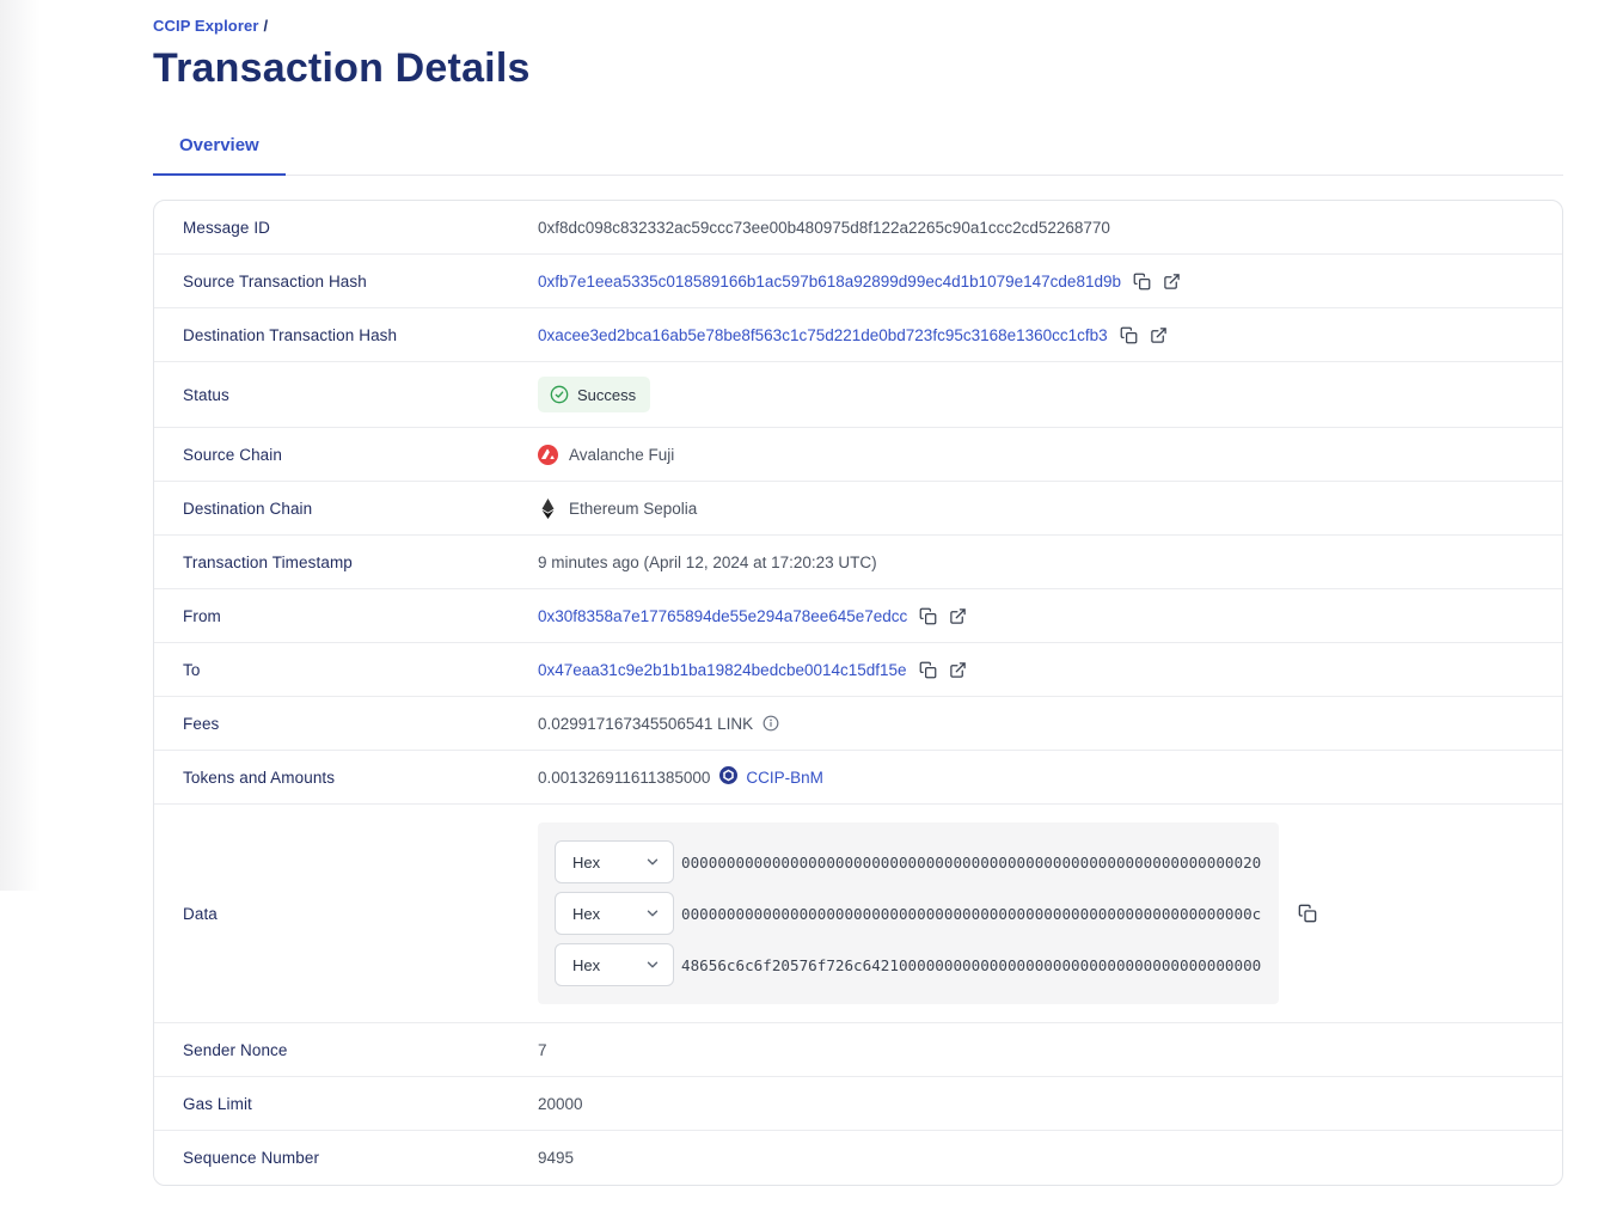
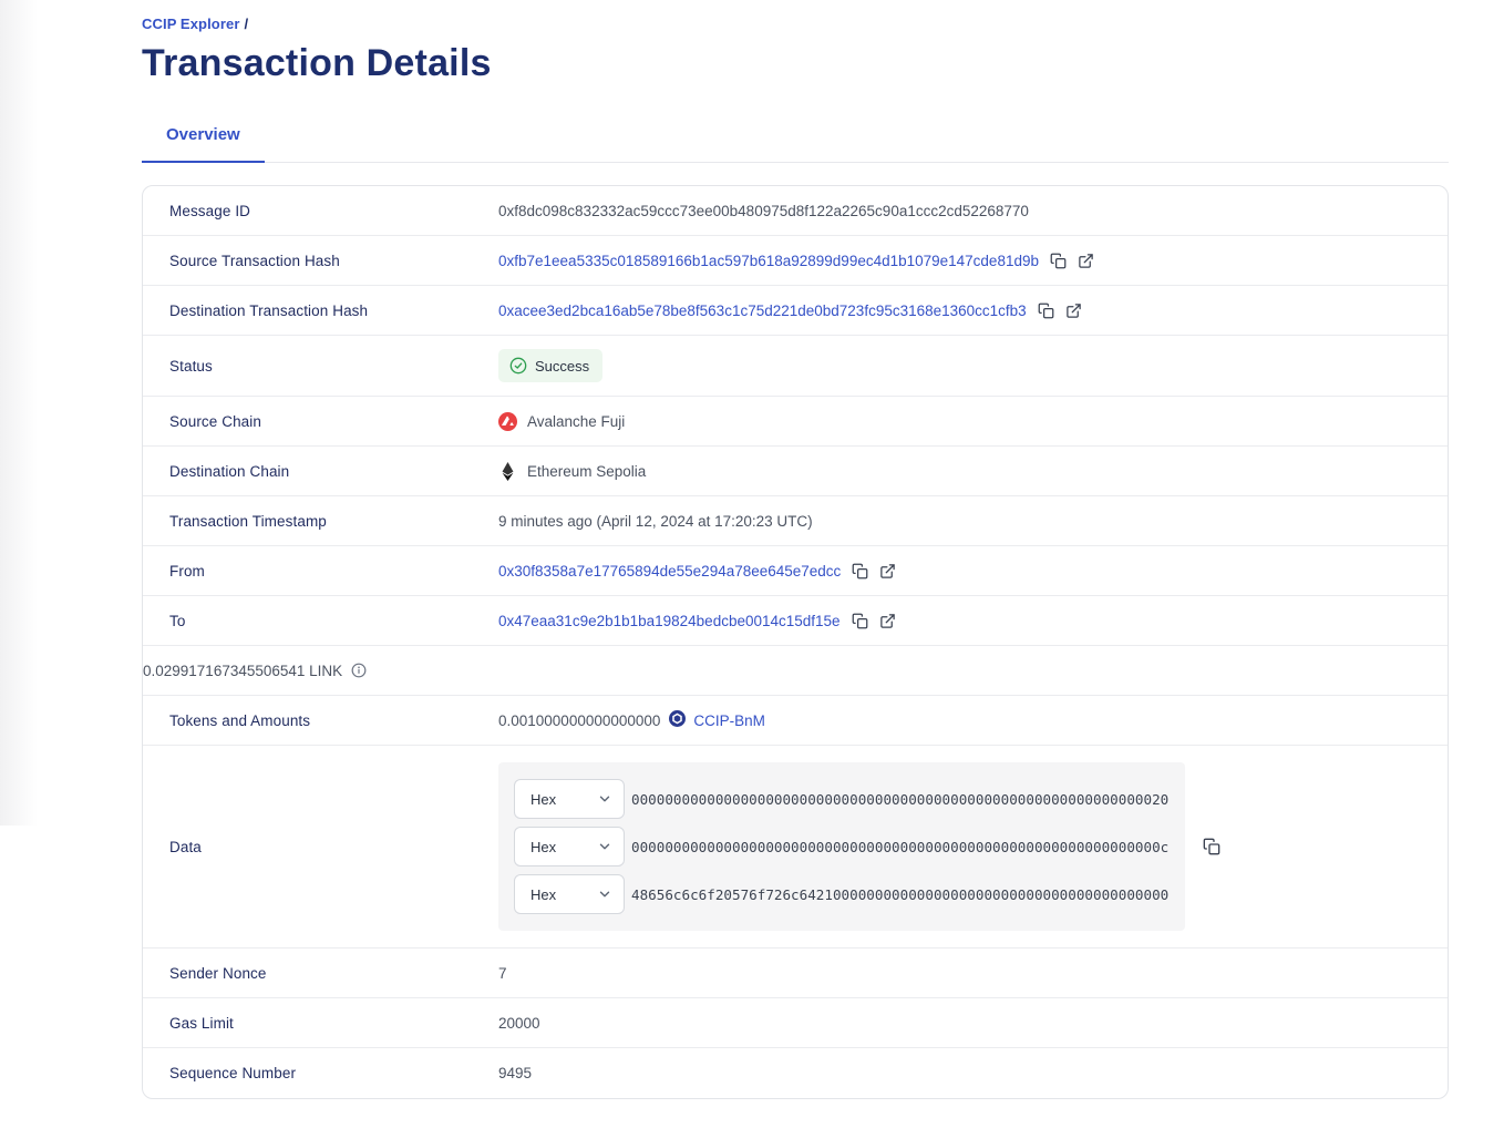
  CCIP Explorer /
  Transaction Details
  Overview
  Message ID
  0xf8dc098c832332ac59ccc73ee00b480975d8f122a2265c90a1ccc2cd52268770
  Source Transaction Hash
  0xfb7e1eea5335c018589166b1ac597b618a92899d99ec4d1b1079e147cde81d9b
  Destination Transaction Hash
  0xacee3ed2bca16ab5e78be8f563c1c75d221de0bd723fc95c3168e1360cc1cfb3
  Status
  Success
  Source Chain
  Avalanche Fuji
  Destination Chain
  Ethereum Sepolia
  Transaction Timestamp
  9 minutes ago (April 12, 2024 at 17:20:23 UTC)
  From
  0x30f8358a7e17765894de55e294a78ee645e7edcc
  To
  0x47eaa31c9e2b1b1ba19824bedcbe0014c15df15e
- Fees
  0.029917167345506541 LINK
  Tokens and Amounts
- 0.001326911611385000
+ 0.001000000000000000
  CCIP-BnM
  Data
  Hex
  0000000000000000000000000000000000000000000000000000000000000020
  Hex
  000000000000000000000000000000000000000000000000000000000000000c
  Hex
  48656c6c6f20576f726c64210000000000000000000000000000000000000000
  Sender Nonce
  7
  Gas Limit
  20000
  Sequence Number
  9495
